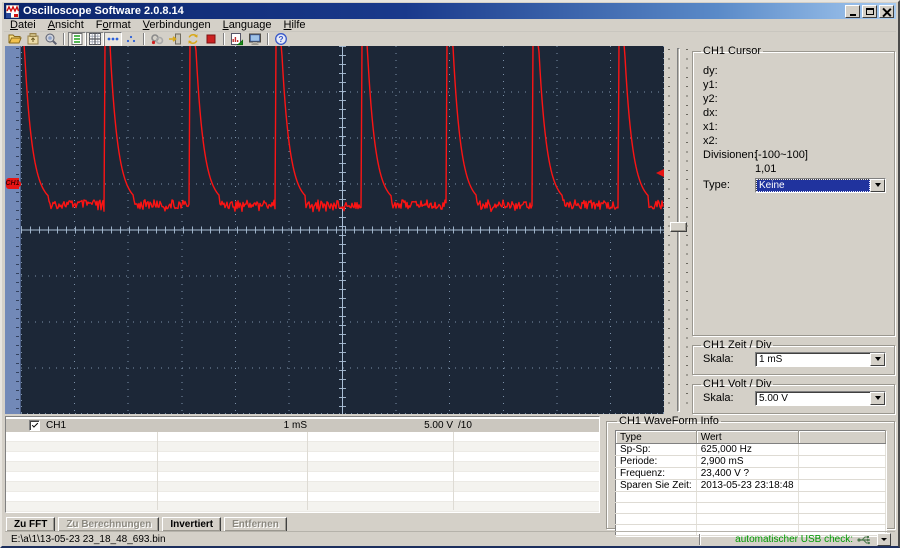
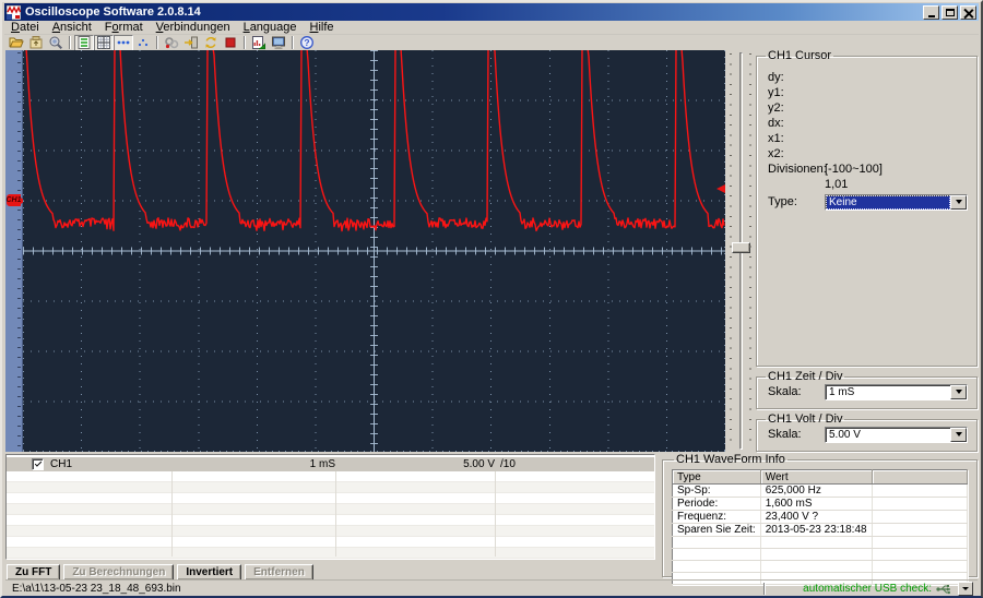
  Oscilloscope Software 2.0.8.14
  Datei
  Ansicht
  Format
  Verbindungen
  Language
  Hilfe
  ?
  CH1 Cursor
  dy:
  y1:
  y2:
  dx:
  x1:
  x2:
  Divisionen
  [-100~100]
  1,01
  Type:
  Keine
  CH1 Zeit / Div
  Skala:
  1 mS
  CH1 Volt / Div
  Skala:
  5.00 V
  CH1
  1 mS
  5.00 V
  /10
  Zu FFT
  Zu Berechnungen
  Invertiert
  Entfernen
  CH1 WaveForm Info
  Type	Wert
  Sp-Sp:	625,000 Hz
- Periode:	2,900 mS
+ Periode:	1,600 mS
  Frequenz:	23,400 V ?
  Sparen Sie Zeit:	2013-05-23 23:18:48
  E:\a\1\13-05-23 23_18_48_693.bin
  automatischer USB check:
